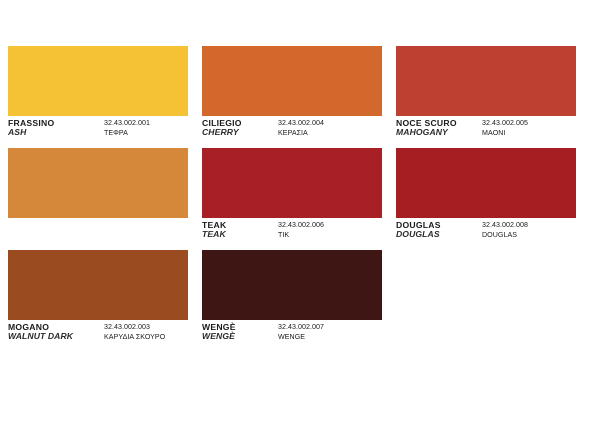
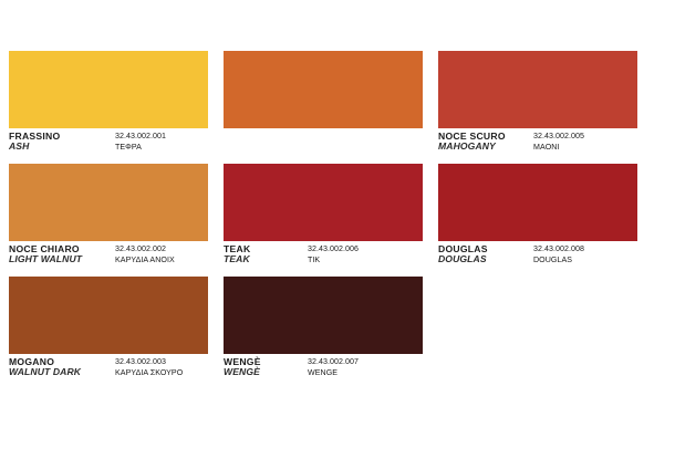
  FRASSINO
  ASH
  32.43.002.001
  ΤΕΦΡΑ
- CILIEGIO
- CHERRY
- 32.43.002.004
- ΚΕΡΑΣΙΑ
  NOCE SCURO
  MAHOGANY
  32.43.002.005
  MAONI
+ NOCE CHIARO
+ LIGHT WALNUT
+ 32.43.002.002
+ ΚΑΡΥΔΙΑ ΑΝΟΙΧ
  TEAK
  TEAK
  32.43.002.006
  ΤΙΚ
  DOUGLAS
  DOUGLAS
  32.43.002.008
  DOUGLAS
  MOGANO
  WALNUT DARK
  32.43.002.003
  ΚΑΡΥΔΙΑ ΣΚΟΥΡΟ
  WENGÈ
  WENGÈ
  32.43.002.007
  WENGE
